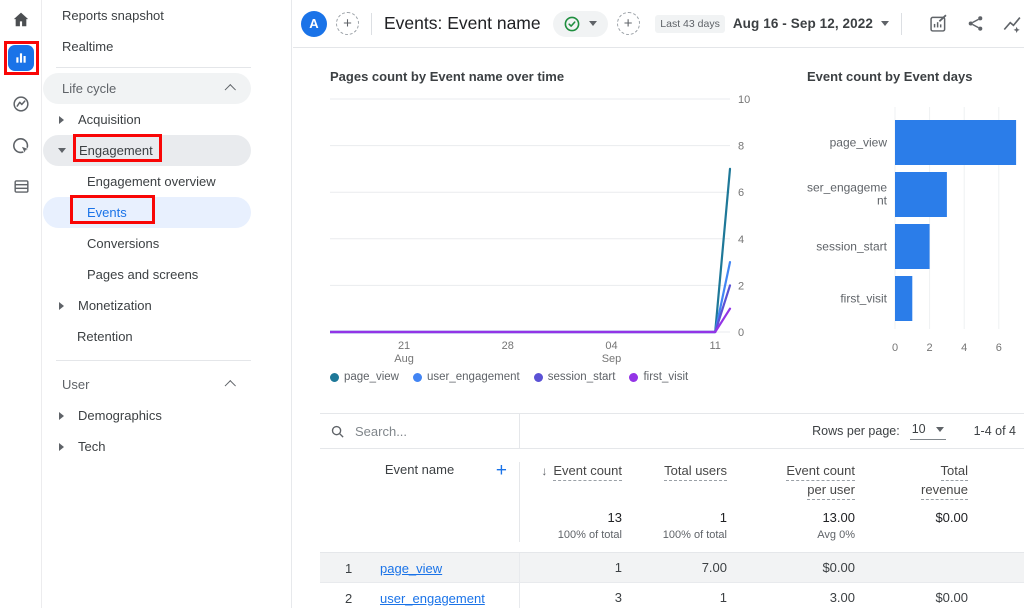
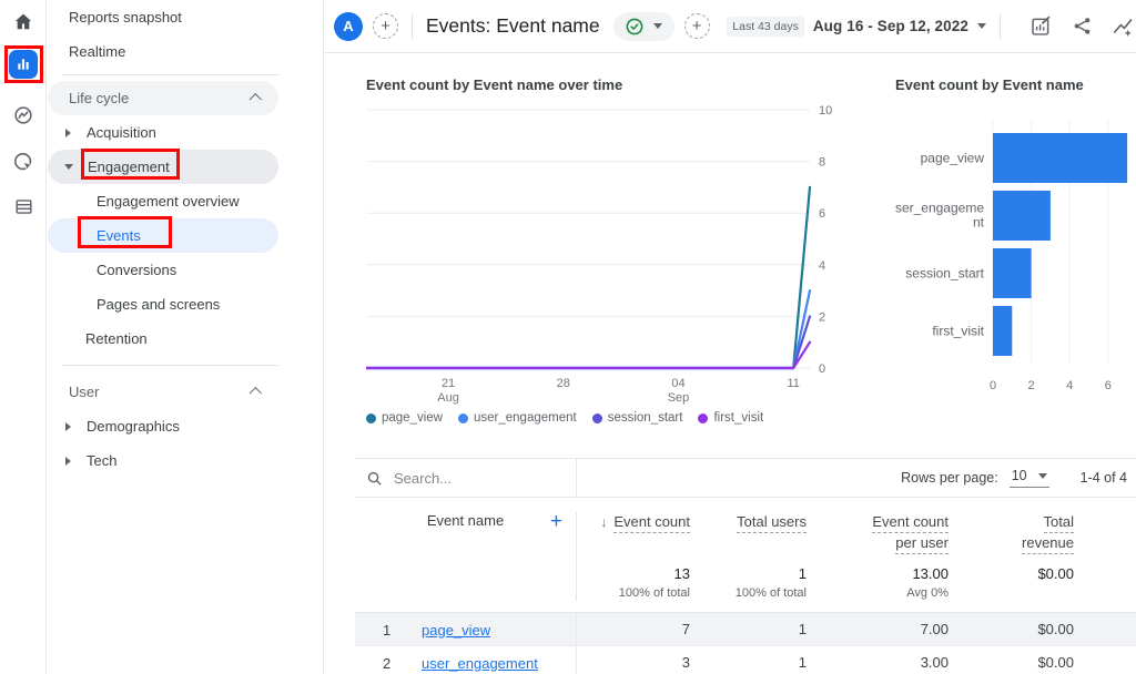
  Reports snapshot
  Realtime
  Life cycle
  Acquisition
  Engagement
  Engagement overview
  Events
  Conversions
  Pages and screens
- Monetization
  Retention
  User
  Demographics
  Tech
  A
  +
  Events: Event name
  +
  Last 43 days
  Aug 16 - Sep 12, 2022
- Pages count by Event name over time
+ Event count by Event name over time
  0
  2
  4
  6
  8
  10
  21
  Aug
  28
  04
  Sep
  11
  page_view
  user_engagement
  session_start
  first_visit
- Event count by Event days
+ Event count by Event name
  0
  2
  4
  6
  page_view
  ser_engageme nt
  session_start
  first_visit
  Search...
  Rows per page:
  10
  1-4 of 4
  Event name
  +
  ↓ Event count
  13
  100% of total
  Total users
  1
  100% of total
  Event count
  per user
  13.00
  Avg 0%
  Total
  revenue
  $0.00
  1
  page_view
+ 7
  1
  7.00
  $0.00
  2
  user_engagement
  3
  1
  3.00
  $0.00
